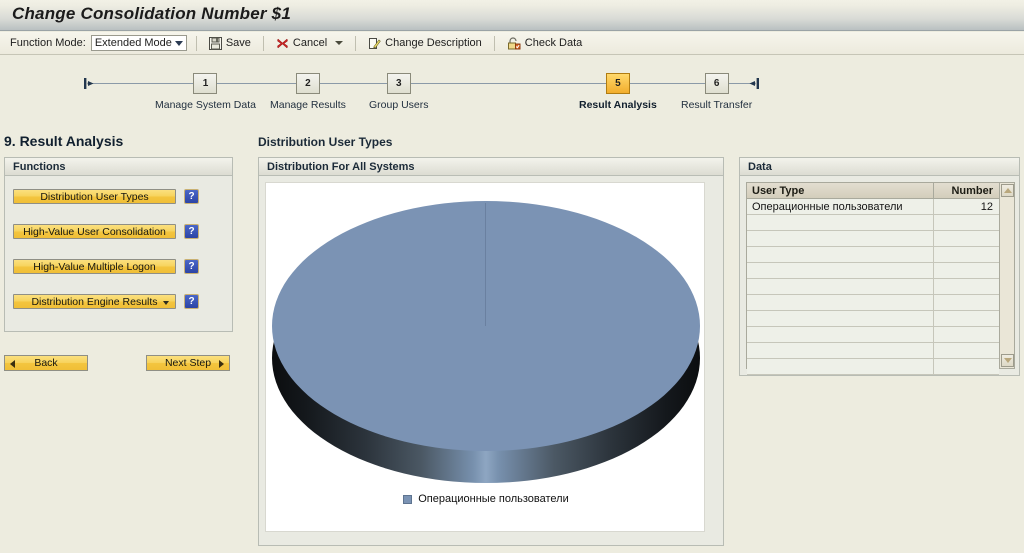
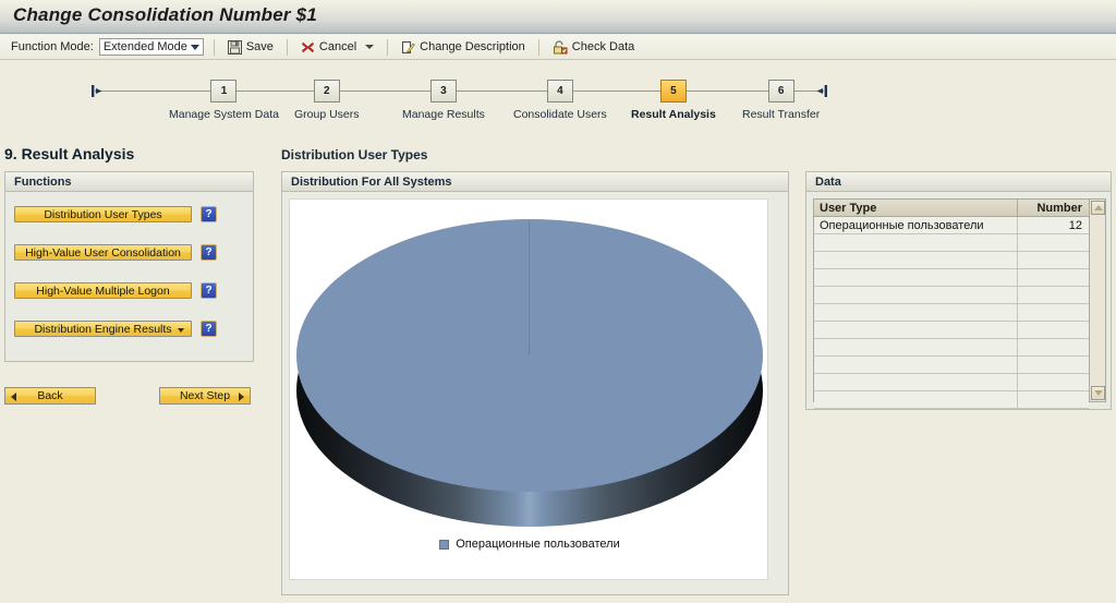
  Change Consolidation Number $1
  Function Mode:
  Extended Mode
  Save
  Cancel
  Change Description
  Check Data
  1
  Manage System Data
  2
- Manage Results
+ Group Users
  3
- Group Users
+ Manage Results
+ 4
+ Consolidate Users
  5
  Result Analysis
  6
  Result Transfer
  9. Result Analysis
  Distribution User Types
  Functions
  Distribution User Types
  ?
  High-Value User Consolidation
  ?
  High-Value Multiple Logon
  ?
  Distribution Engine Results
  ?
  Back
  Next Step
  Distribution For All Systems
  Операционные пользователи
  Data
  User Type
  Number
  Операционные пользователи
  12
